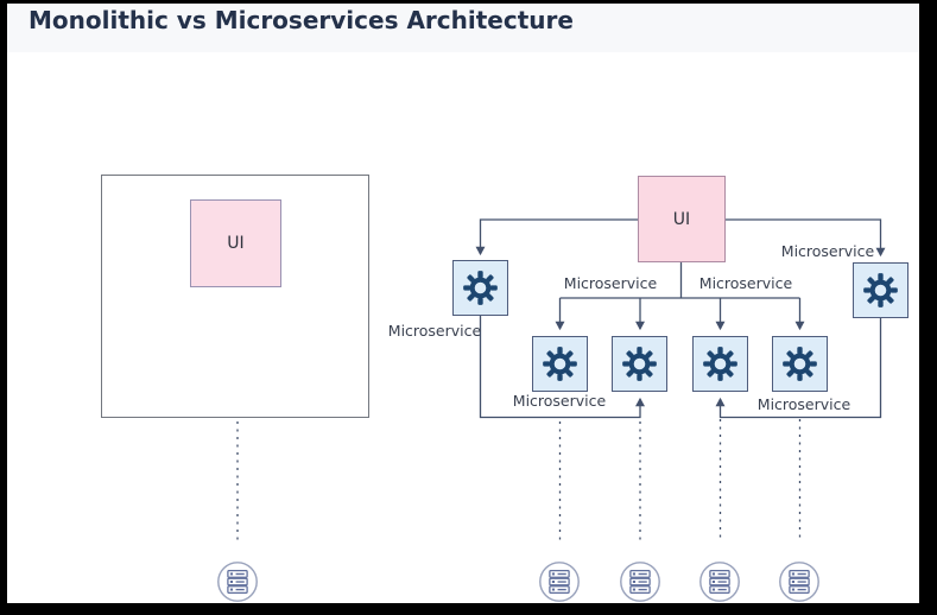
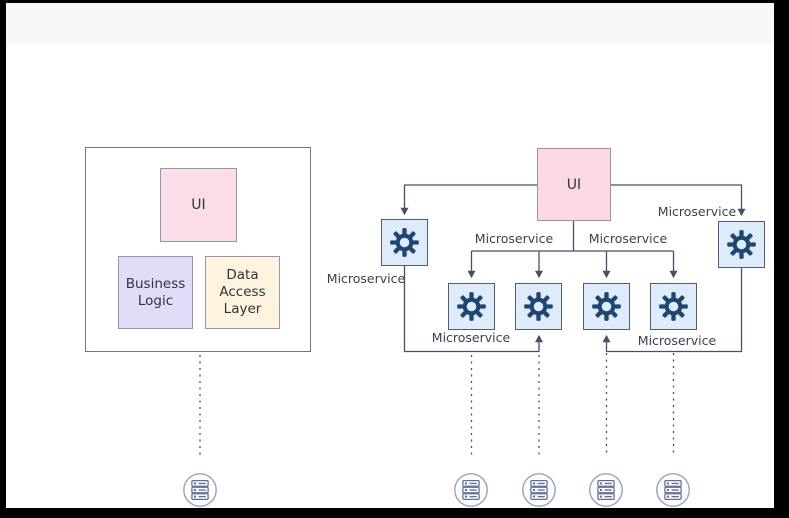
- Monolithic vs Microservices Architecture
  UI
+ Business Logic
+ Data Access Layer
  UI
  Microservice
  Microservice
  Microservice
  Microservice
  Microservice
  Microservice
